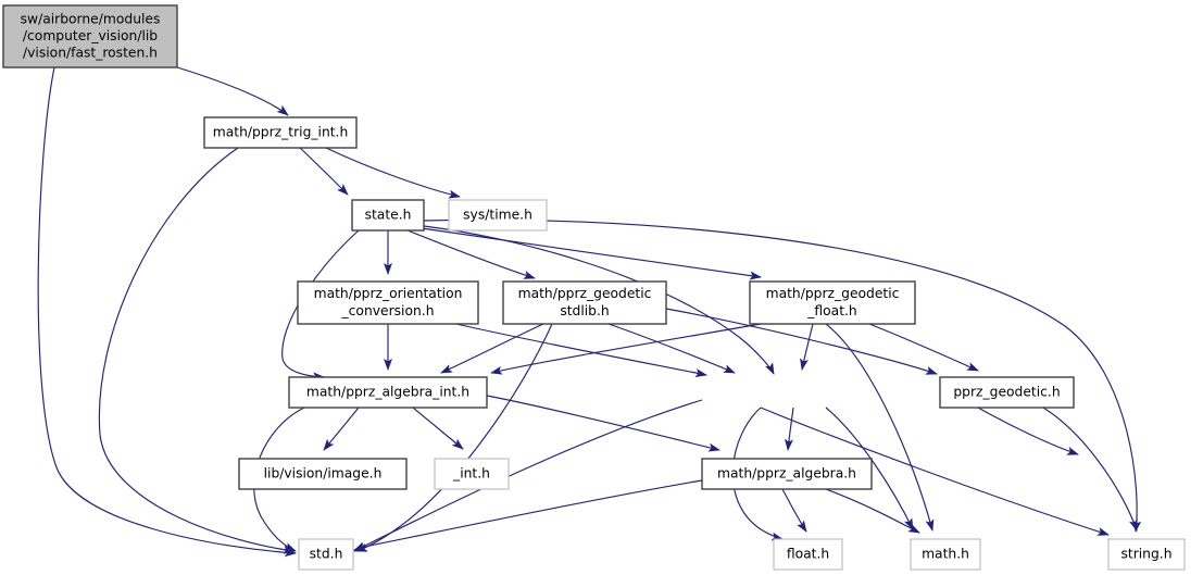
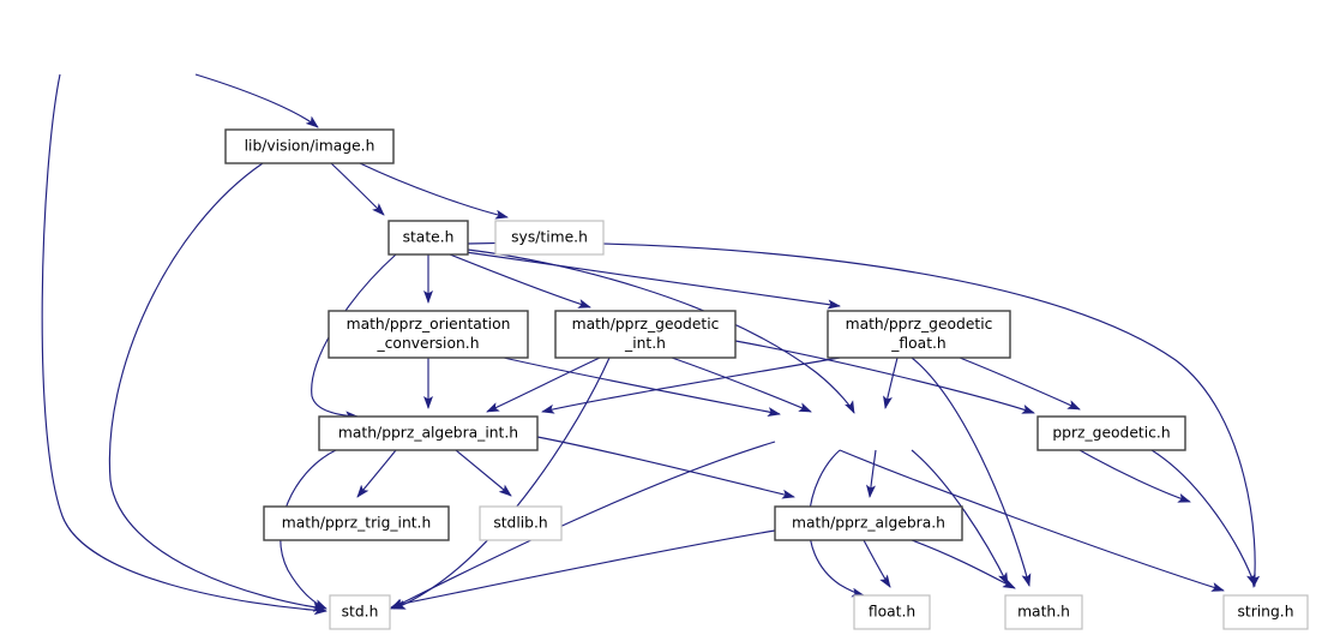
- sw/airborne/modules
- /computer_vision/lib
- /vision/fast_rosten.h
- math/pprz_trig_int.h
+ lib/vision/image.h
  state.h
  sys/time.h
  math/pprz_orientation
  _conversion.h
  math/pprz_geodetic
- stdlib.h
+ _int.h
  math/pprz_geodetic
  _float.h
  math/pprz_algebra_int.h
  pprz_geodetic.h
- lib/vision/image.h
+ math/pprz_trig_int.h
- _int.h
+ stdlib.h
  math/pprz_algebra.h
  std.h
  float.h
  math.h
  string.h
